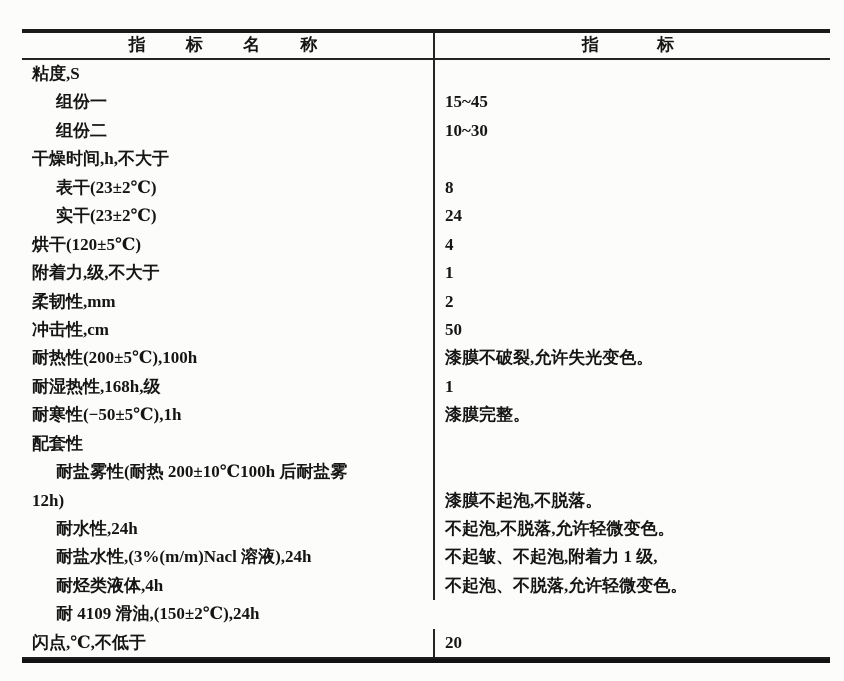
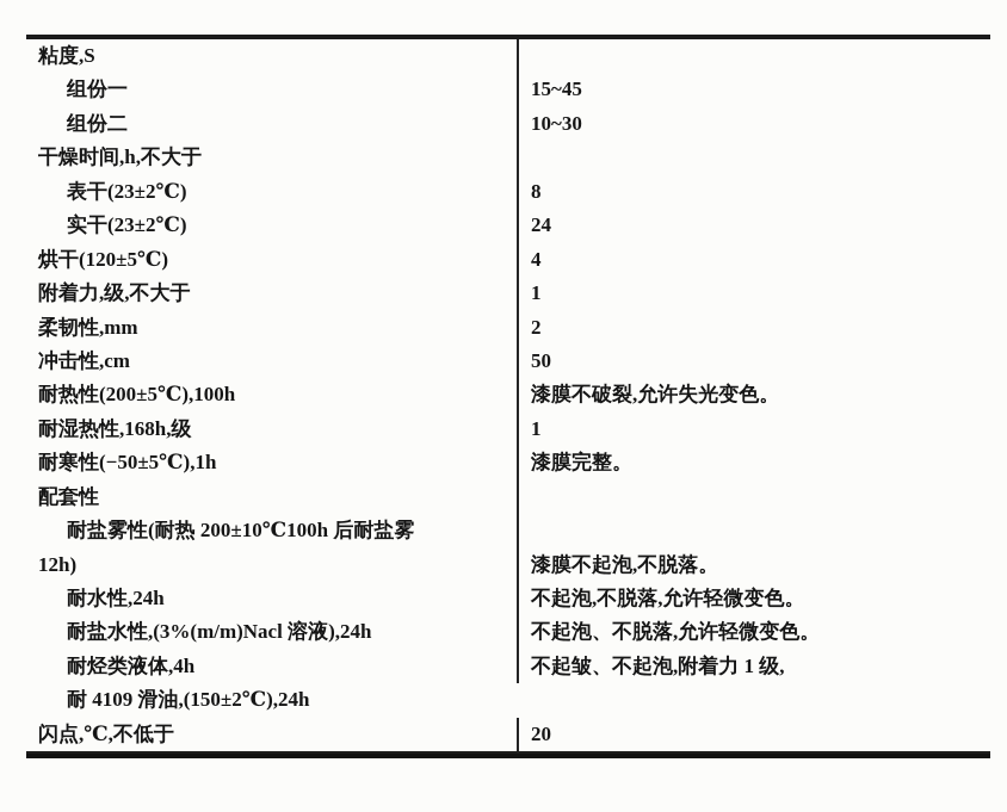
- 指 标 名 称
- 指 标
  粘度,S
  组份一
  15~45
  组份二
  10~30
  干燥时间,h,不大于
  表干(23±2℃)
  8
  实干(23±2℃)
  24
  烘干(120±5℃)
  4
  附着力,级,不大于
  1
  柔韧性,mm
  2
  冲击性,cm
  50
  耐热性(200±5℃),100h
  漆膜不破裂,允许失光变色。
  耐湿热性,168h,级
  1
  耐寒性(−50±5℃),1h
  漆膜完整。
  配套性
  耐盐雾性(耐热 200±10℃100h 后耐盐雾
  12h)
  漆膜不起泡,不脱落。
  耐水性,24h
  不起泡,不脱落,允许轻微变色。
  耐盐水性,(3%(m/m)Nacl 溶液),24h
- 不起皱、不起泡,附着力 1 级,
+ 不起泡、不脱落,允许轻微变色。
  耐烃类液体,4h
- 不起泡、不脱落,允许轻微变色。
+ 不起皱、不起泡,附着力 1 级,
  耐 4109 滑油,(150±2℃),24h
  闪点,℃,不低于
  20
